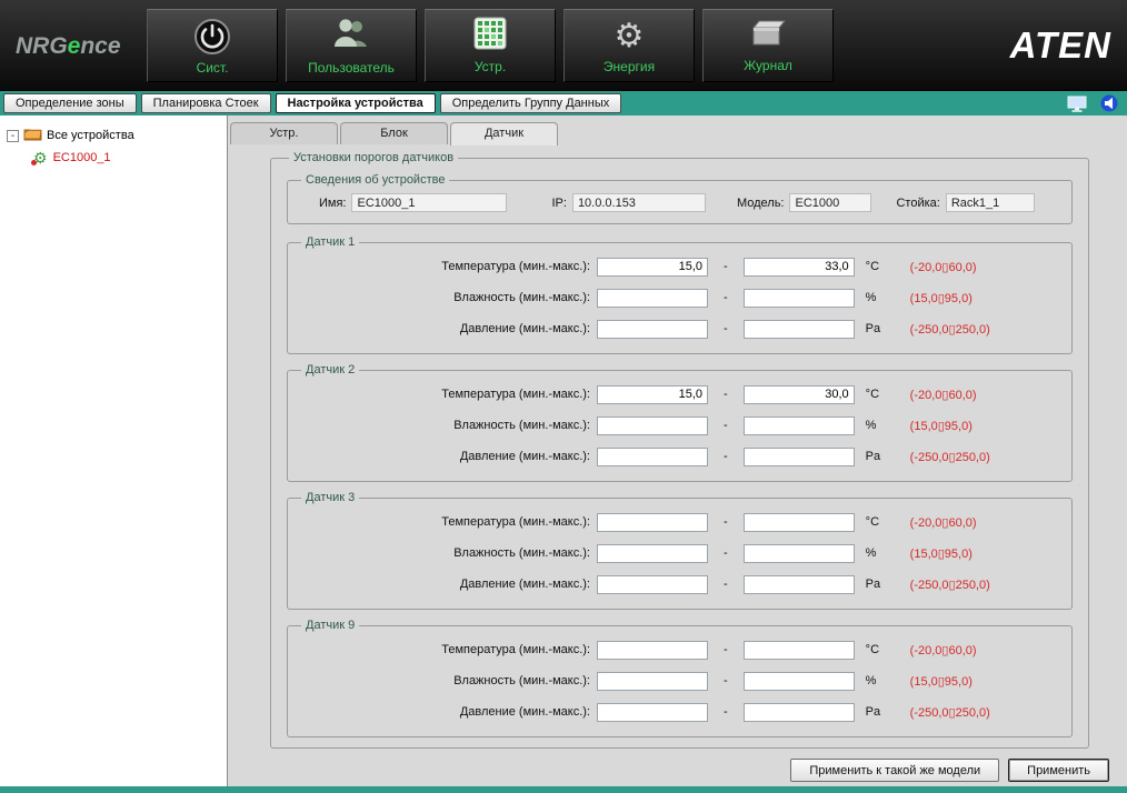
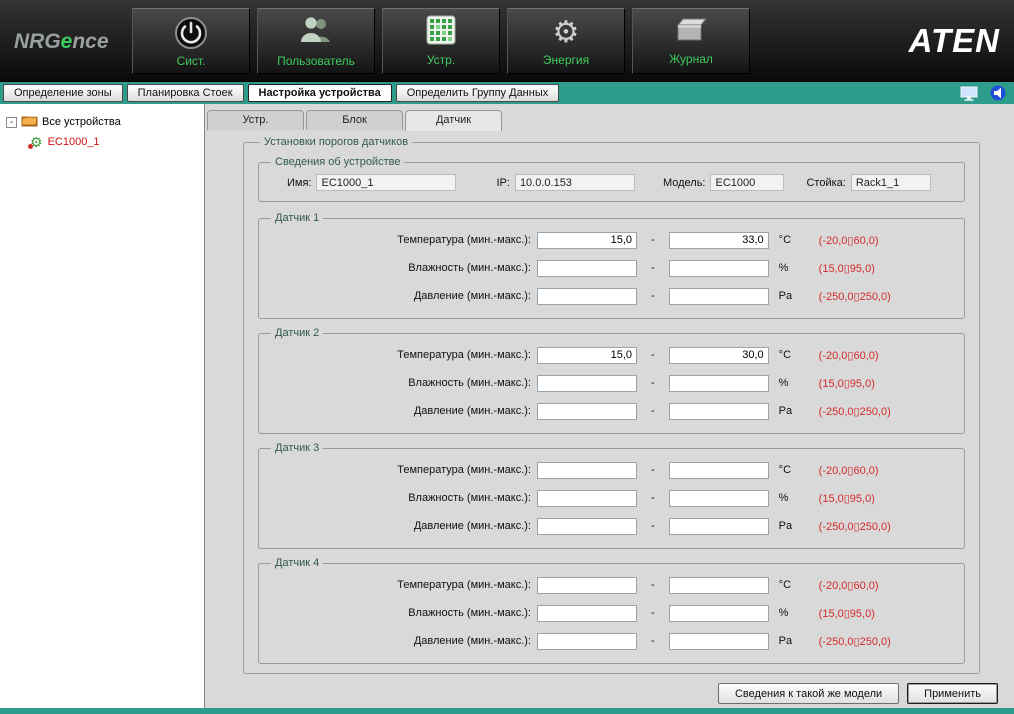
  NRGence
  Сист.
  Пользователь
  Устр.
  ⚙
  Энергия
  Журнал
  ATEN
  Определение зоны
  Планировка Стоек
  Настройка устройства
  Определить Группу Данных
  -
  Все устройства
  ⚙
  EC1000_1
  Устр.
  Блок
  Датчик
  Установки порогов датчиков
  Сведения об устройстве
  Имя:
  EC1000_1
  IP:
  10.0.0.153
  Модель:
  EC1000
  Стойка:
  Rack1_1
  Датчик 1
  Температура (мин.-макс.):
  15,0
  -
  33,0
  °C
  (-20,0▯60,0)
  Влажность (мин.-макс.):
  -
  %
  (15,0▯95,0)
  Давление (мин.-макс.):
  -
  Pa
  (-250,0▯250,0)
  Датчик 2
  Температура (мин.-макс.):
  15,0
  -
  30,0
  °C
  (-20,0▯60,0)
  Влажность (мин.-макс.):
  -
  %
  (15,0▯95,0)
  Давление (мин.-макс.):
  -
  Pa
  (-250,0▯250,0)
  Датчик 3
  Температура (мин.-макс.):
  -
  °C
  (-20,0▯60,0)
  Влажность (мин.-макс.):
  -
  %
  (15,0▯95,0)
  Давление (мин.-макс.):
  -
  Pa
  (-250,0▯250,0)
- Датчик 9
+ Датчик 4
  Температура (мин.-макс.):
  -
  °C
  (-20,0▯60,0)
  Влажность (мин.-макс.):
  -
  %
  (15,0▯95,0)
  Давление (мин.-макс.):
  -
  Pa
  (-250,0▯250,0)
- Применить к такой же модели
+ Сведения к такой же модели
  Применить
